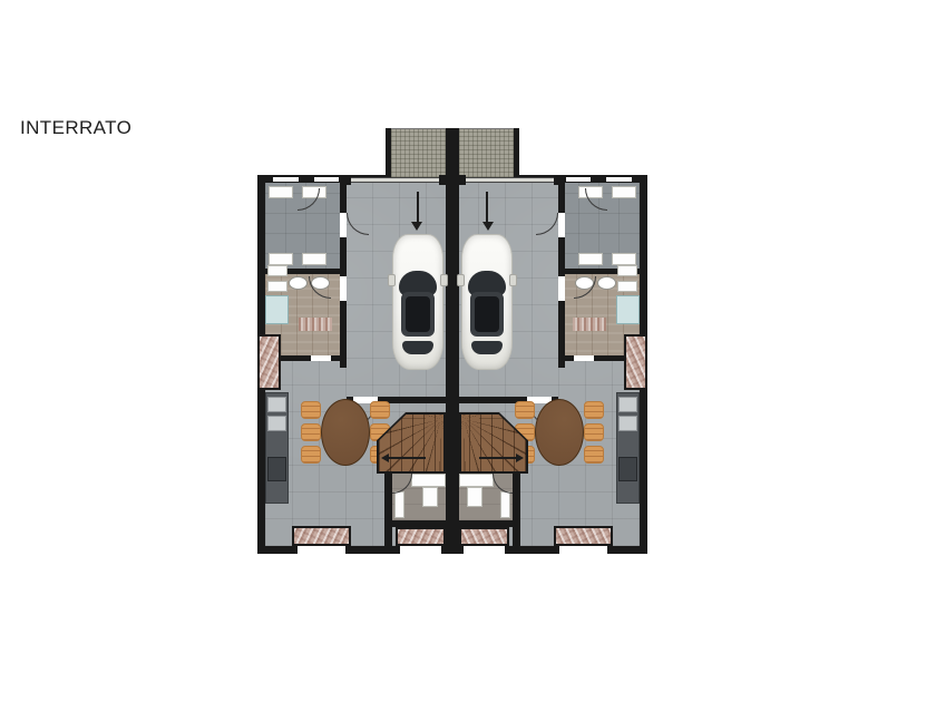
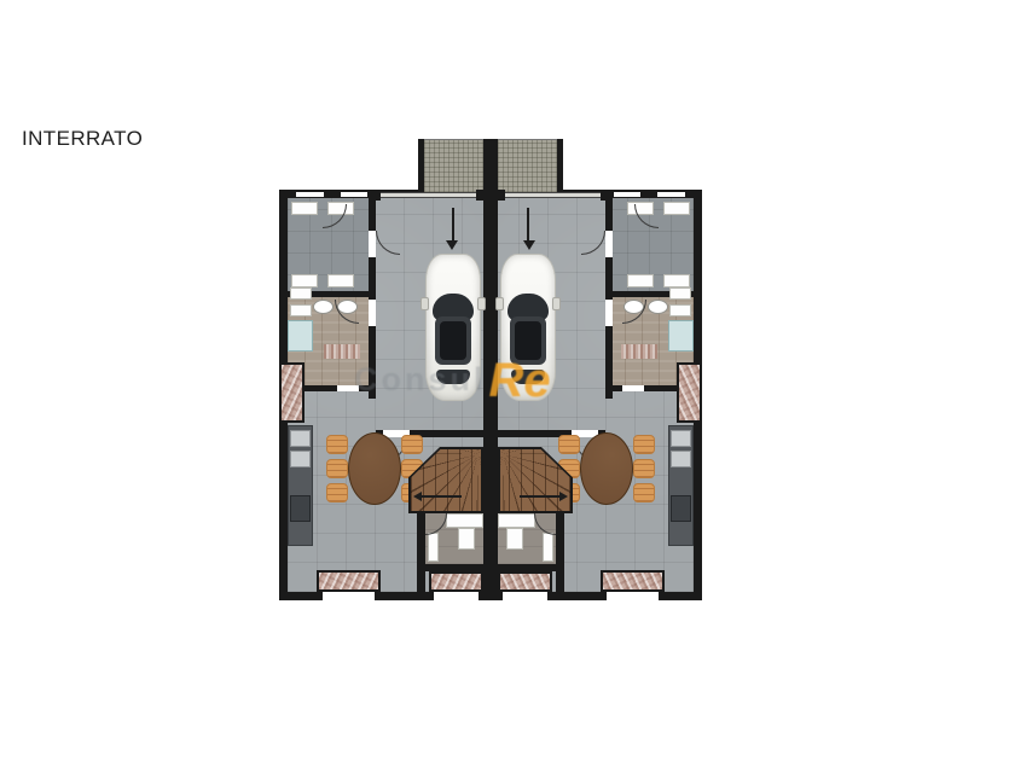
  INTERRATO
+ ConsulRe
